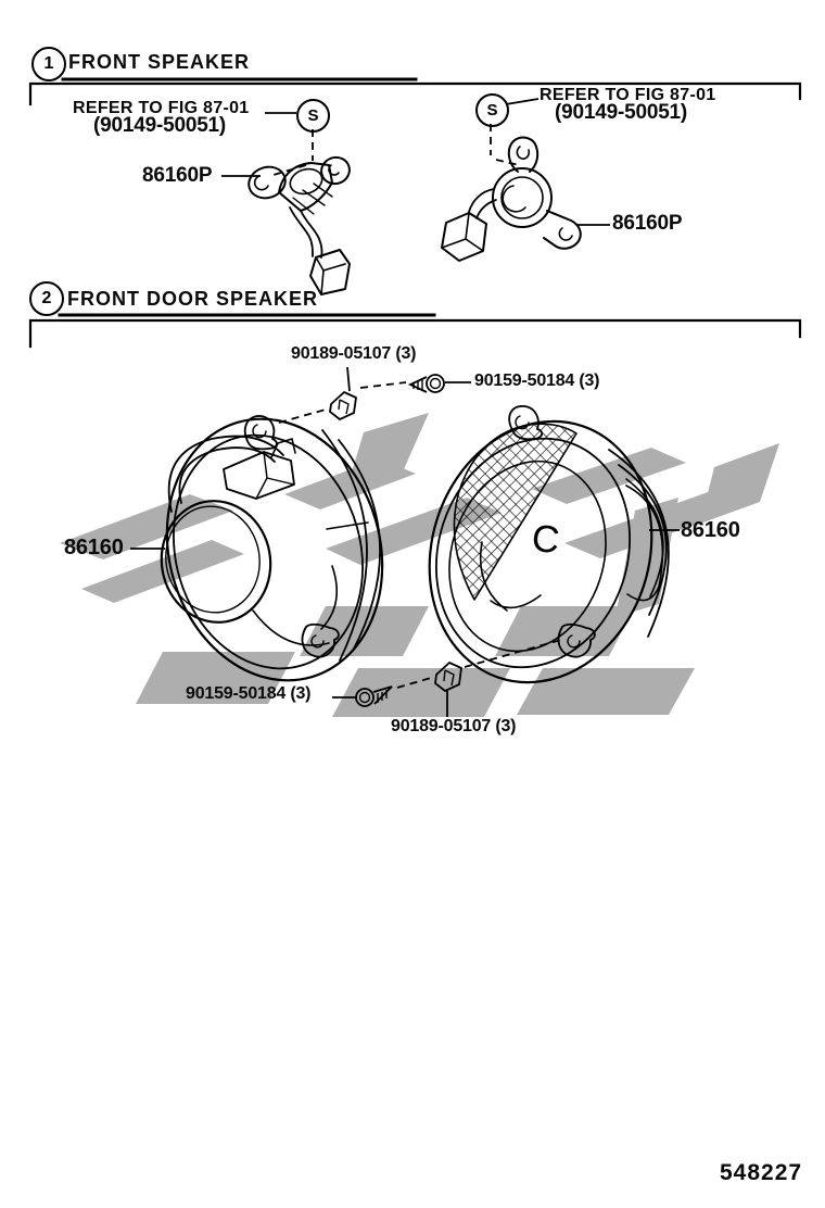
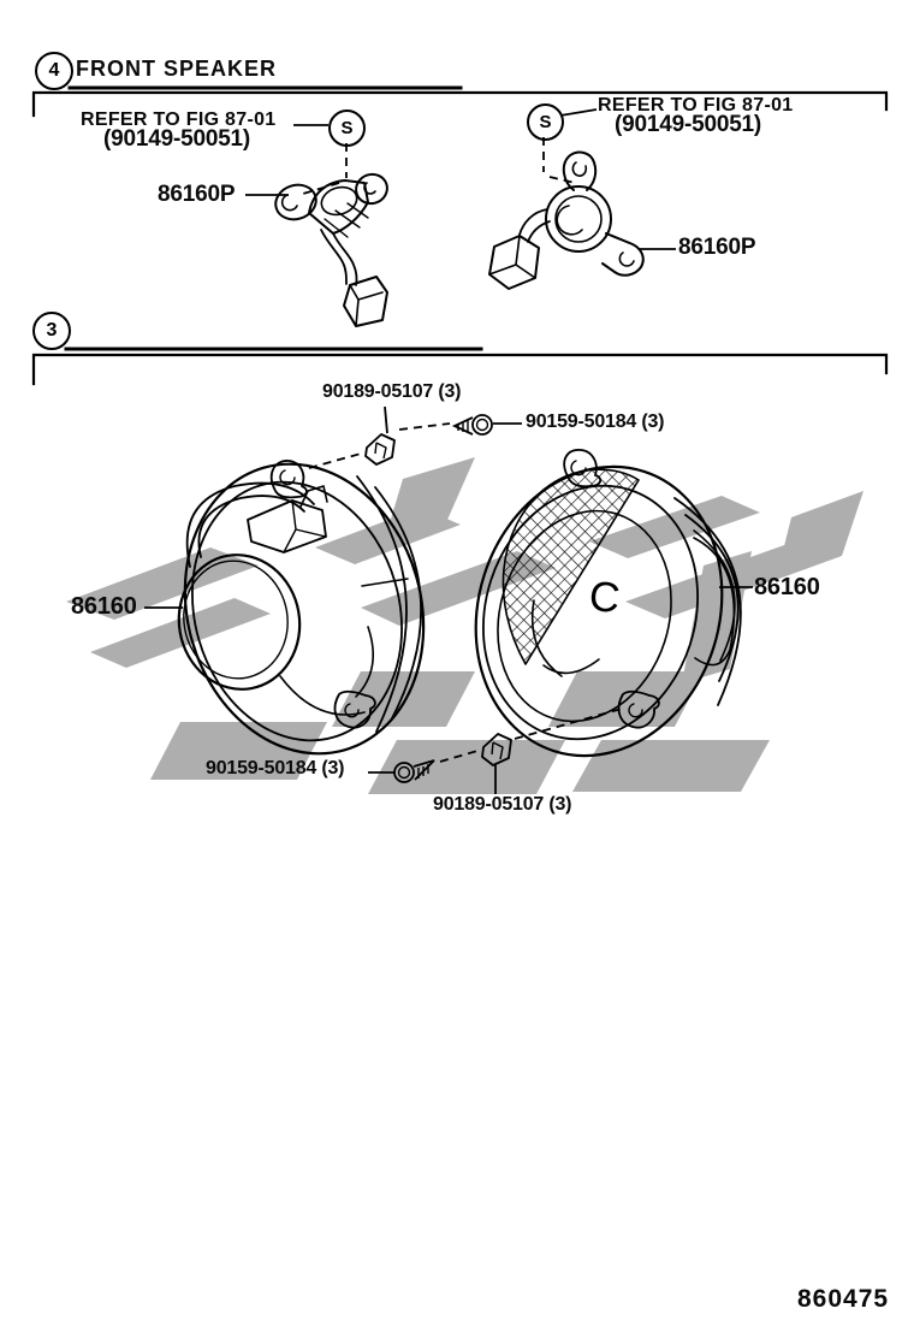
- 1
+ 4
  FRONT SPEAKER
  REFER TO FIG 87-01
  (90149-50051)
  S
  REFER TO FIG 87-01
  (90149-50051)
  S
  86160P
  86160P
- 2
+ 3
- FRONT DOOR SPEAKER
  90189-05107 (3)
  90159-50184 (3)
  86160
  86160
  90159-50184 (3)
  90189-05107 (3)
- 548227
+ 860475
